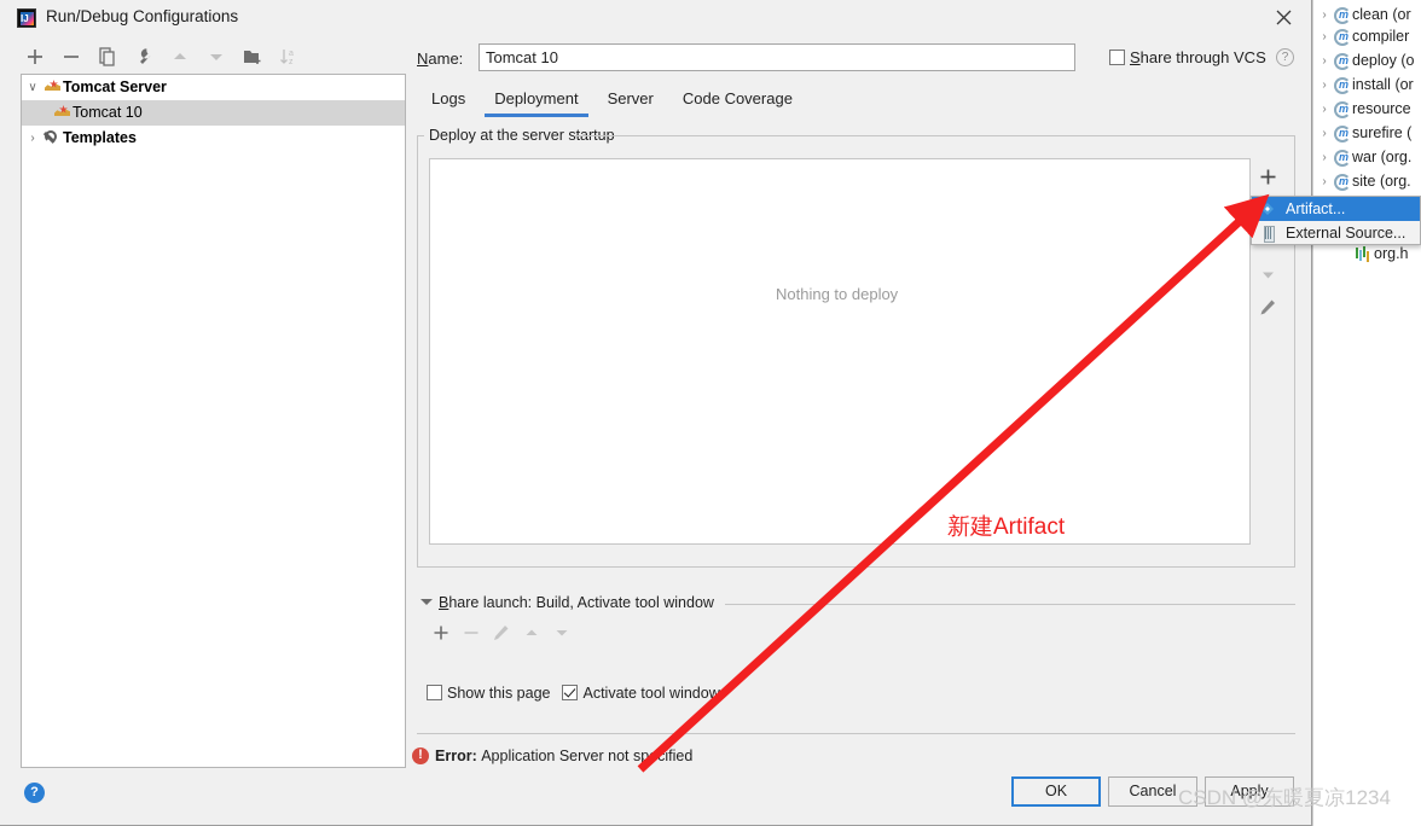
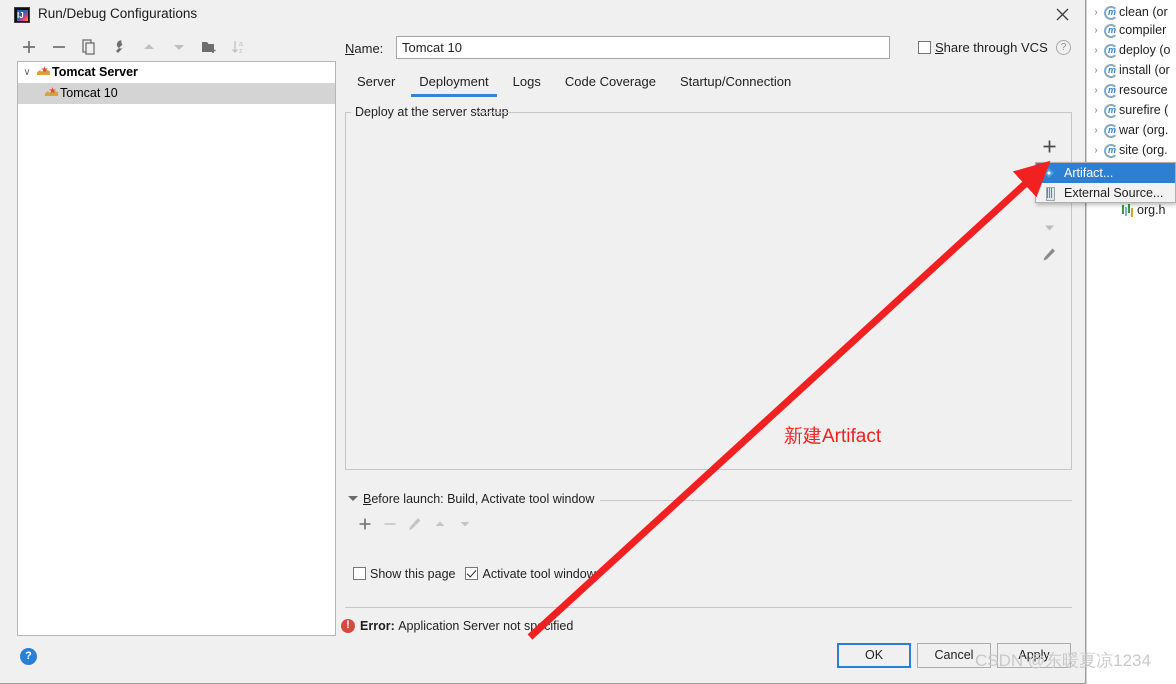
  › clean (or
  › compiler
  › deploy (o
  › install (or
  › resource
  › surefire (
  › war (org.
  › site (org.
  org.h
  Run/Debug Configurations
  ∨ Tomcat Server
  Tomcat 10
- › Templates
  Name:
  Tomcat 10
  Share through VCS
  ?
- Logs
+ Server
  Deployment
- Server
+ Logs
  Code Coverage
+ Startup/Connection
  Deploy at the server s
- Nothing to deploy
- Bhare launch: Build, Activate tool window
+ Before launch: Build, Activate tool window
  Show this page Activate tool window
  Error: Application Server not spcified
  OK
  Cancel
  Apply
  ?
  Artifact...
  External Source...
  新建Artifact
  CSDN @东暖夏凉1234
